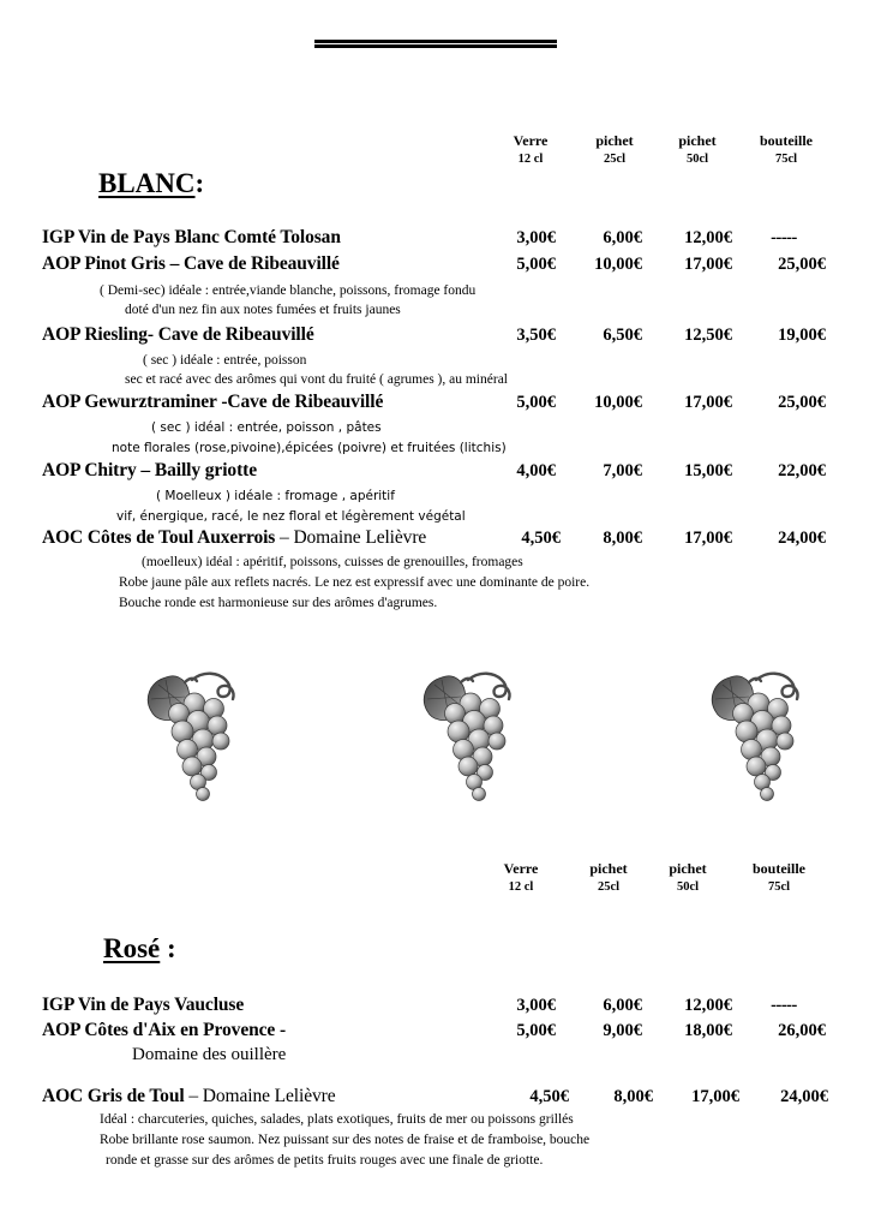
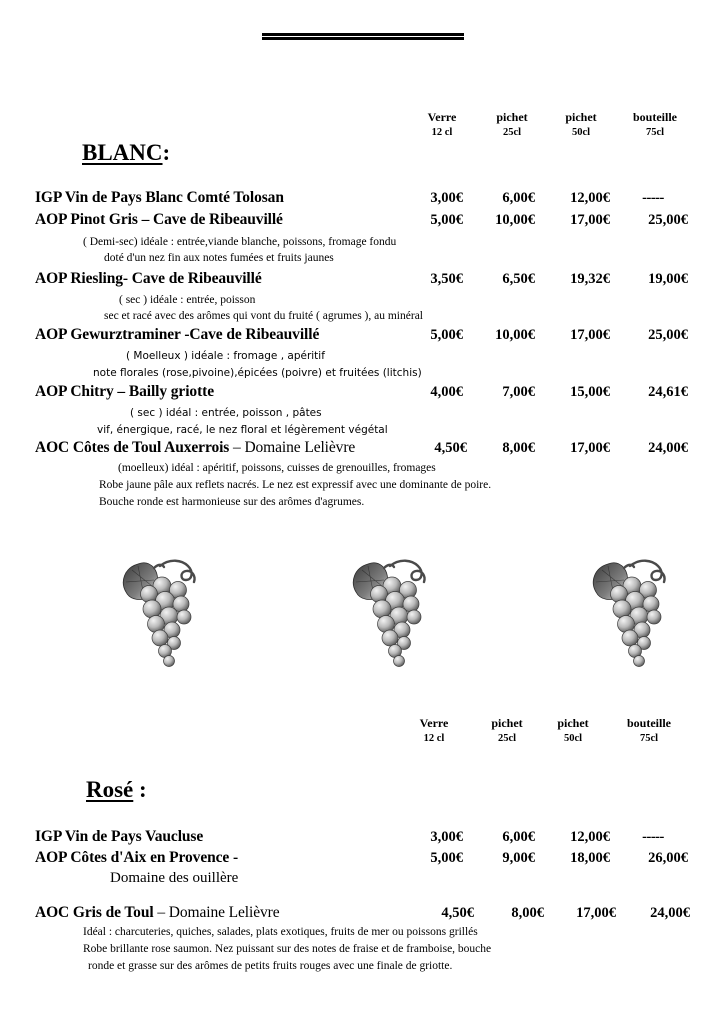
  Verre
  12 cl
  pichet
  25cl
  pichet
  50cl
  bouteille
  75cl
  BLANC:
  IGP Vin de Pays Blanc Comté Tolosan
  3,00€
  6,00€
  12,00€
  -----
  AOP Pinot Gris – Cave de Ribeauvillé
  5,00€
  10,00€
  17,00€
  25,00€
  ( Demi-sec) idéale : entrée,viande blanche, poissons, fromage fondu
  doté d'un nez fin aux notes fumées et fruits jaunes
  AOP Riesling- Cave de Ribeauvillé
  3,50€
  6,50€
- 12,50€
+ 19,32€
  19,00€
  ( sec ) idéale : entrée, poisson
  sec et racé avec des arômes qui vont du fruité ( agrumes ), au minéral
  AOP Gewurztraminer -Cave de Ribeauvillé
  5,00€
  10,00€
  17,00€
  25,00€
- ( sec ) idéal : entrée, poisson , pâtes
+ ( Moelleux ) idéale : fromage , apéritif
  note florales (rose,pivoine),épicées (poivre) et fruitées (litchis)
  AOP Chitry – Bailly griotte
  4,00€
  7,00€
  15,00€
- 22,00€
+ 24,61€
- ( Moelleux ) idéale : fromage , apéritif
+ ( sec ) idéal : entrée, poisson , pâtes
  vif, énergique, racé, le nez floral et légèrement végétal
  AOC Côtes de Toul Auxerrois – Domaine Lelièvre
  4,50€
  8,00€
  17,00€
  24,00€
  (moelleux) idéal : apéritif, poissons, cuisses de grenouilles, fromages
  Robe jaune pâle aux reflets nacrés. Le nez est expressif avec une dominante de poire.
  Bouche ronde est harmonieuse sur des arômes d'agrumes.
  Verre
  12 cl
  pichet
  25cl
  pichet
  50cl
  bouteille
  75cl
  Rosé :
  IGP Vin de Pays Vaucluse
  3,00€
  6,00€
  12,00€
  -----
  AOP Côtes d'Aix en Provence -
  5,00€
  9,00€
  18,00€
  26,00€
  Domaine des ouillère
  AOC Gris de Toul – Domaine Lelièvre
  4,50€
  8,00€
  17,00€
  24,00€
  Idéal : charcuteries, quiches, salades, plats exotiques, fruits de mer ou poissons grillés
  Robe brillante rose saumon. Nez puissant sur des notes de fraise et de framboise, bouche
  ronde et grasse sur des arômes de petits fruits rouges avec une finale de griotte.
